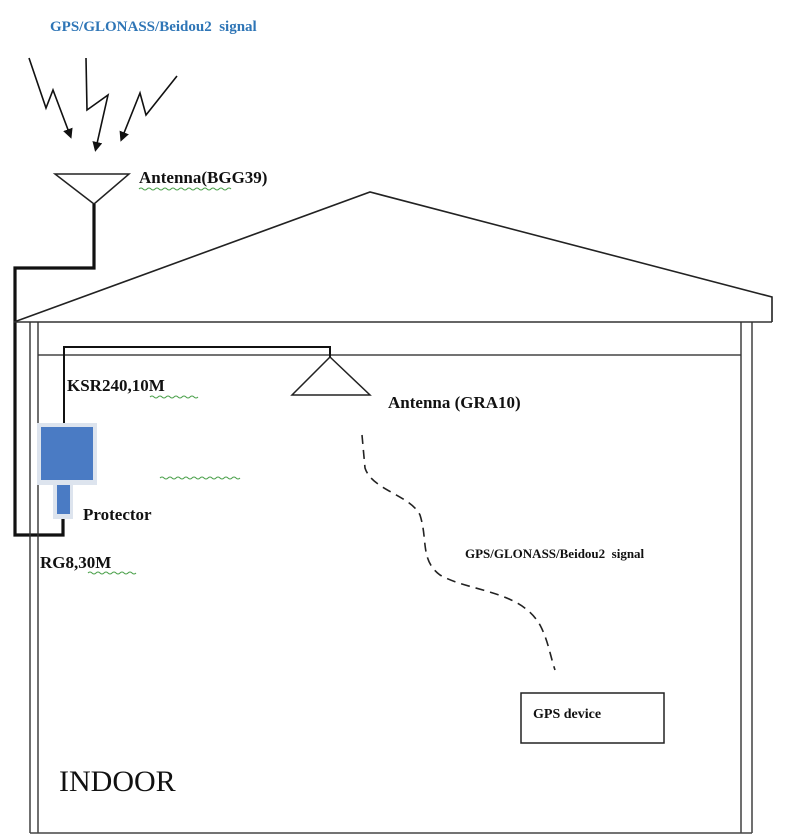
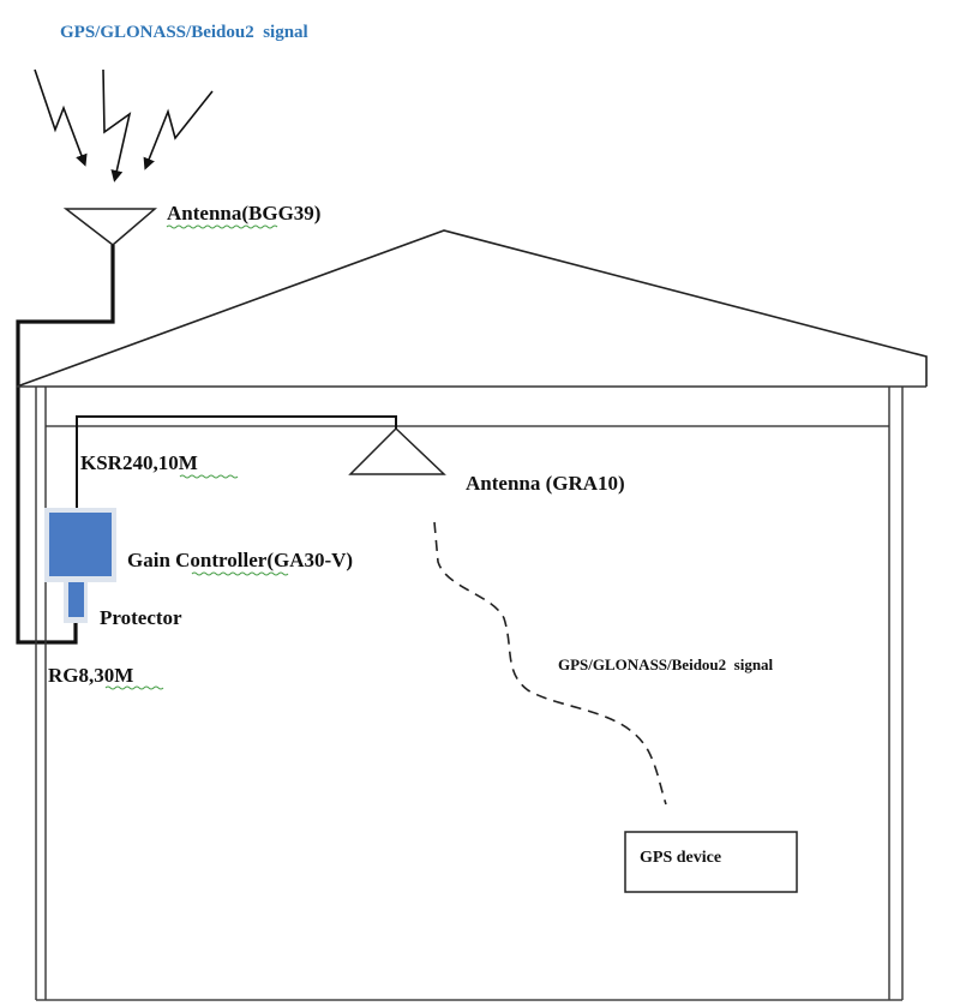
  GPS/GLONASS/Beidou2 signal
  Antenna(BGG39)
  KSR240,10M
  Antenna (GRA10)
+ Gain Controller(GA30-V)
  Protector
  RG8,30M
  GPS/GLONASS/Beidou2 signal
  GPS device
- INDOOR
